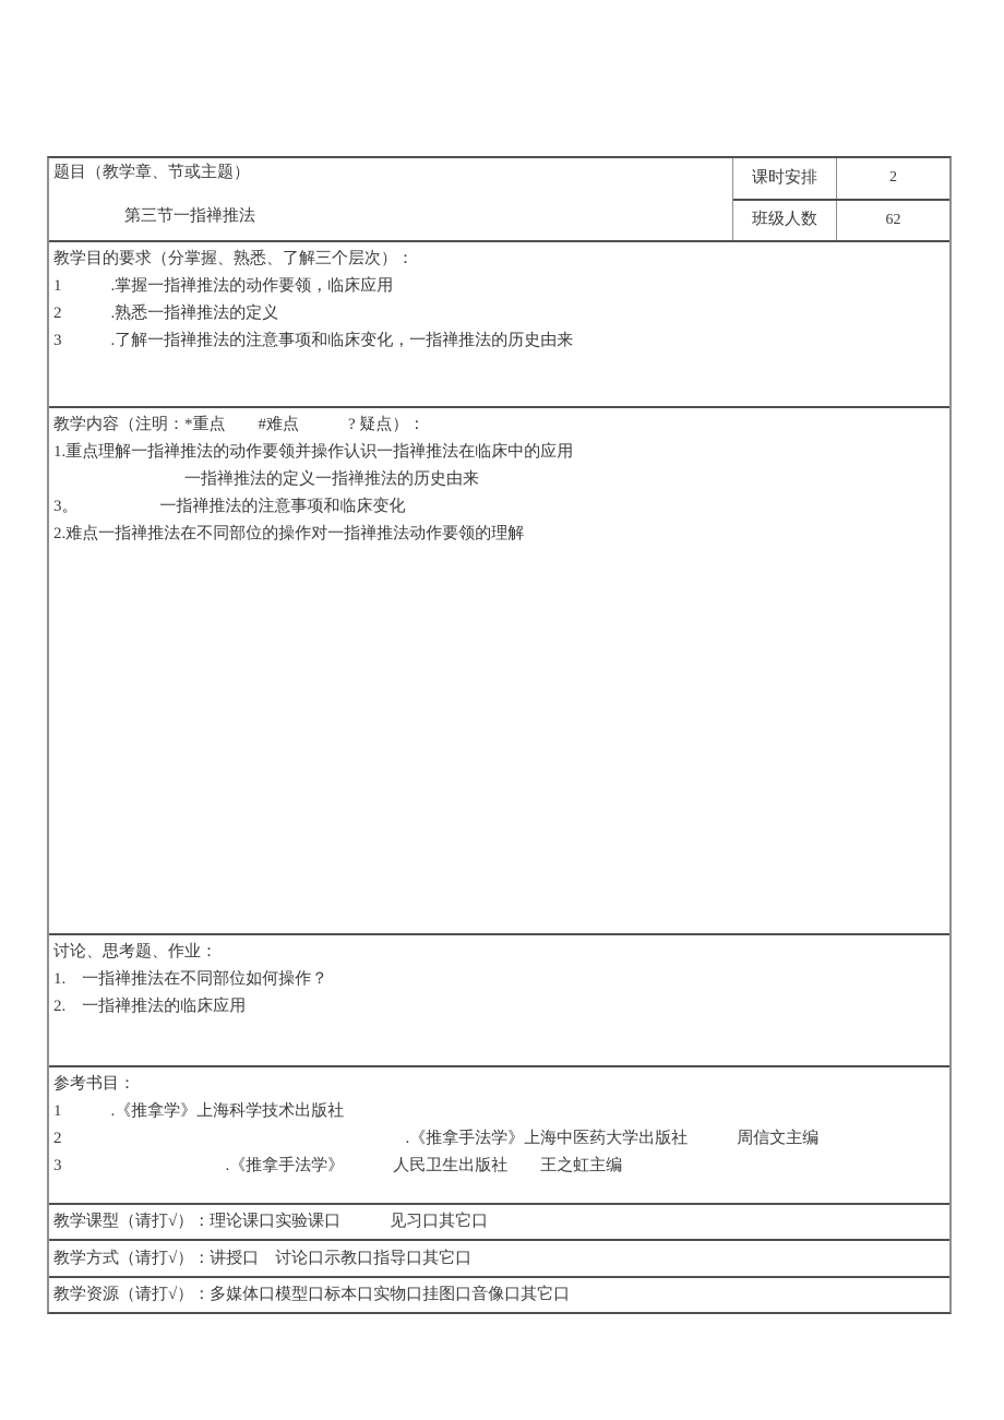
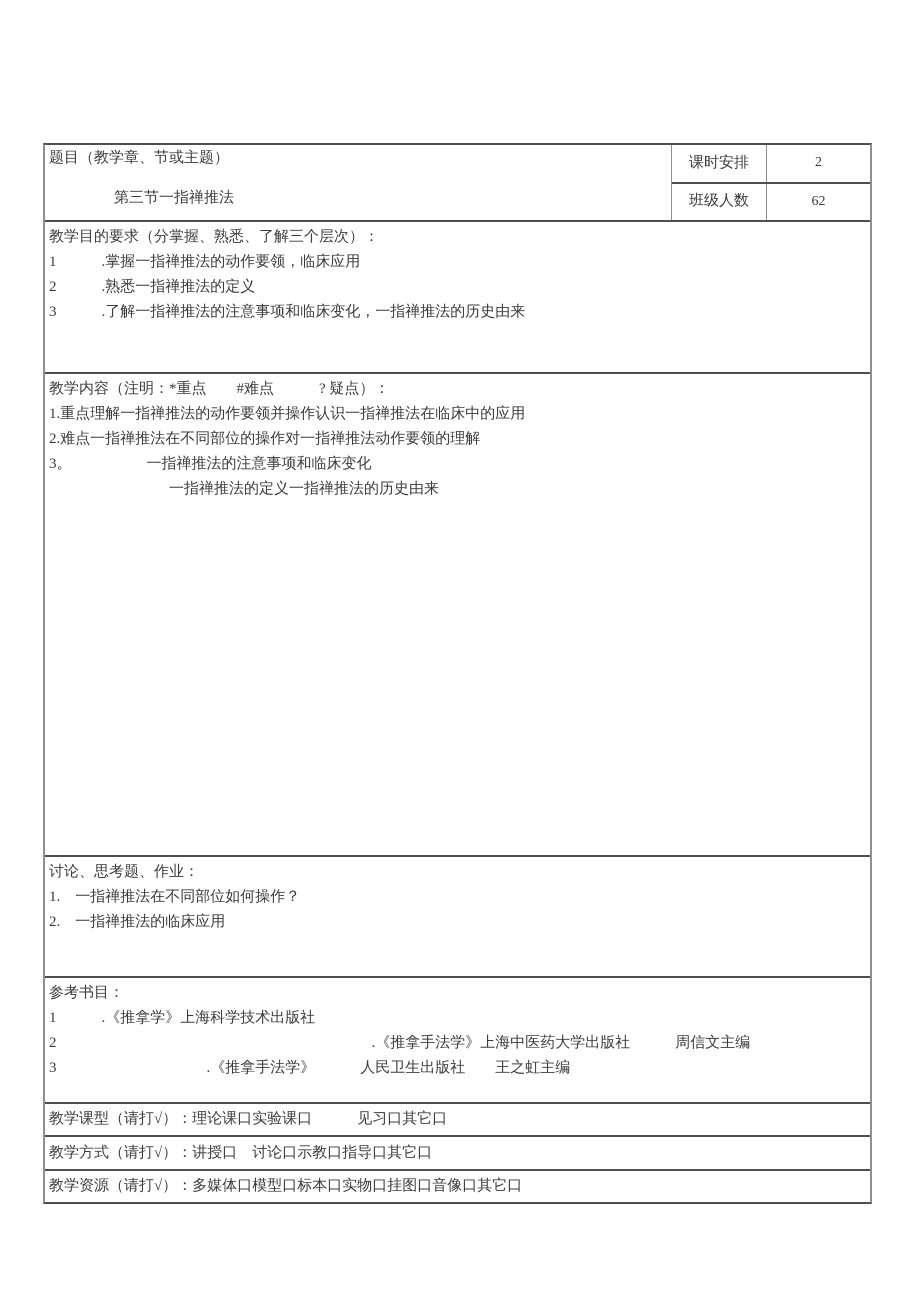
  题目（教学章、节或主题）
  第三节一指禅推法
  课时安排
  2
  班级人数
  62
  教学目的要求（分掌握、熟悉、了解三个层次）：
  1 .掌握一指禅推法的动作要领，临床应用
  2 .熟悉一指禅推法的定义
  3 .了解一指禅推法的注意事项和临床变化，一指禅推法的历史由来
  教学内容（注明：*重点 #难点 ? 疑点）：
  1.重点理解一指禅推法的动作要领并操作认识一指禅推法在临床中的应用
- 一指禅推法的定义一指禅推法的历史由来
+ 2.难点一指禅推法在不同部位的操作对一指禅推法动作要领的理解
  3。 一指禅推法的注意事项和临床变化
- 2.难点一指禅推法在不同部位的操作对一指禅推法动作要领的理解
+ 一指禅推法的定义一指禅推法的历史由来
  讨论、思考题、作业：
  1. 一指禅推法在不同部位如何操作？
  2. 一指禅推法的临床应用
  参考书目：
  1 .《推拿学》上海科学技术出版社
  2 .《推拿手法学》上海中医药大学出版社 周信文主编
  3 .《推拿手法学》 人民卫生出版社 王之虹主编
  教学课型（请打√）：理论课口实验课口 见习口其它口
  教学方式（请打√）：讲授口 讨论口示教口指导口其它口
  教学资源（请打√）：多媒体口模型口标本口实物口挂图口音像口其它口
